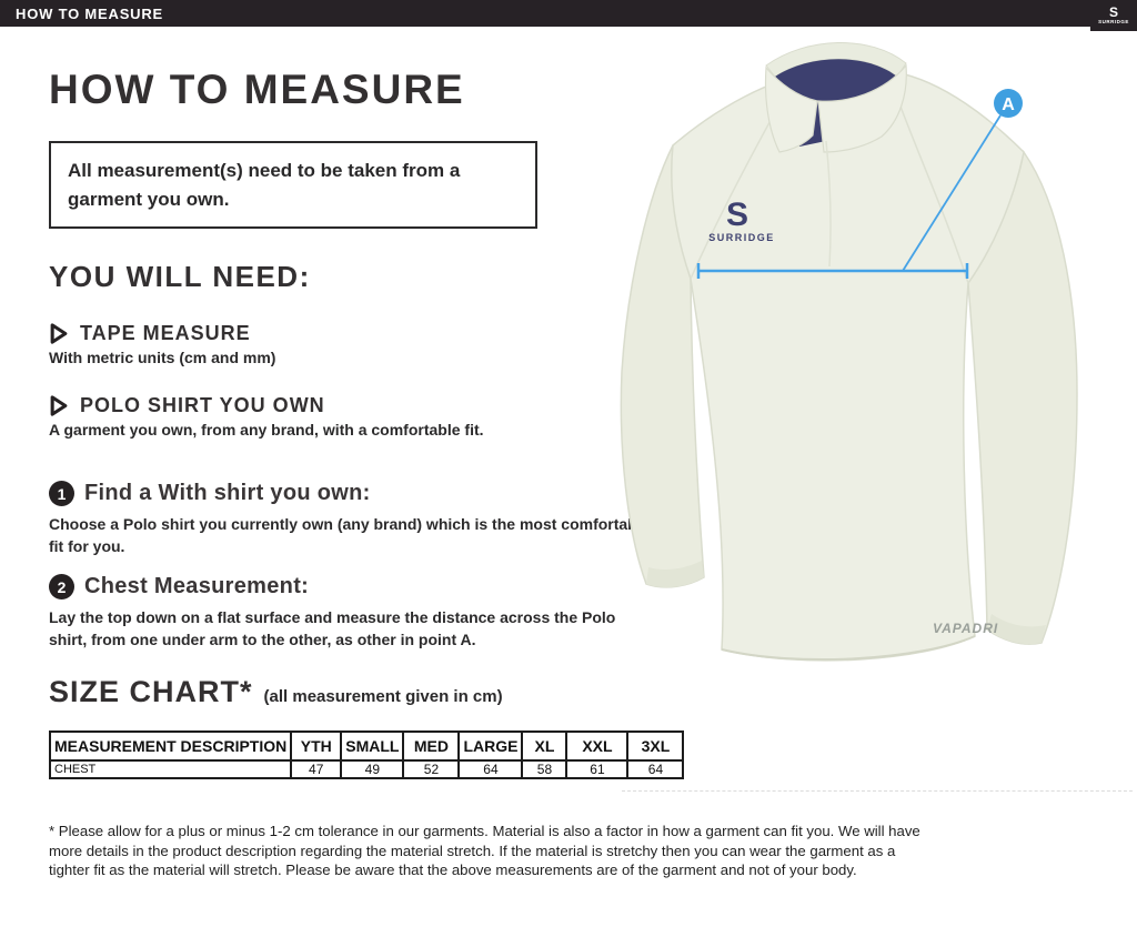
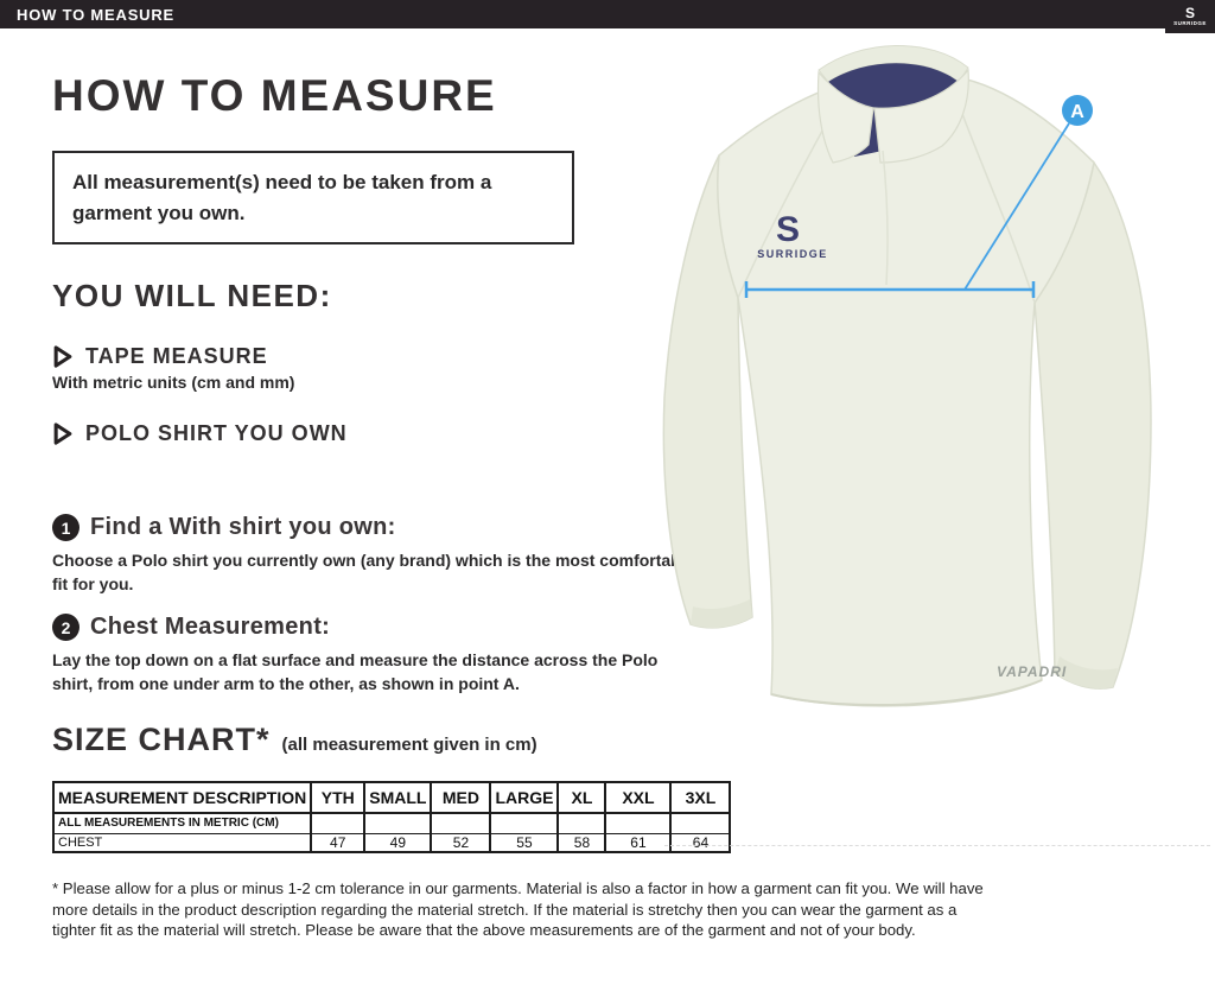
  HOW TO MEASURE
  S
  HOW TO MEASURE
  All measurement(s) need to be taken from a garment you own.
  YOU WILL NEED:
  TAPE MEASURE
  With metric units (cm and mm)
  POLO SHIRT YOU OWN
- A garment you own, from any brand, with a comfortable fit.
  1
  Find a With shirt you own:
  Choose a Polo shirt you currently own (any brand) which is the most comforta fit for you.
  2
  Chest Measurement:
- Lay the top down on a flat surface and measure the distance across the Polo shirt, from one under arm to the other, as other in point A.
+ Lay the top down on a flat surface and measure the distance across the Polo shirt, from one under arm to the other, as shown in point A.
  SIZE CHART*
  (all measurement given in cm)
  MEASUREMENT DESCRIPTION	YTH	SMALL	MED	LARGE	XL	XXL	3XL
+ ALL MEASUREMENTS IN METRIC (CM)
- CHEST	47	49	52	64	58	61	64
+ CHEST	47	49	52	55	58	61	64
  * Please allow for a plus or minus 1-2 cm tolerance in our garments. Material is also a factor in how a garment can fit you. We will have more details in the product description regarding the material stretch. If the material is stretchy then you can wear the garment as a tighter fit as the material will stretch. Please be aware that the above measurements are of the garment and not of your body.
  S
  SURRIDGE
  VAPADRI
  A
